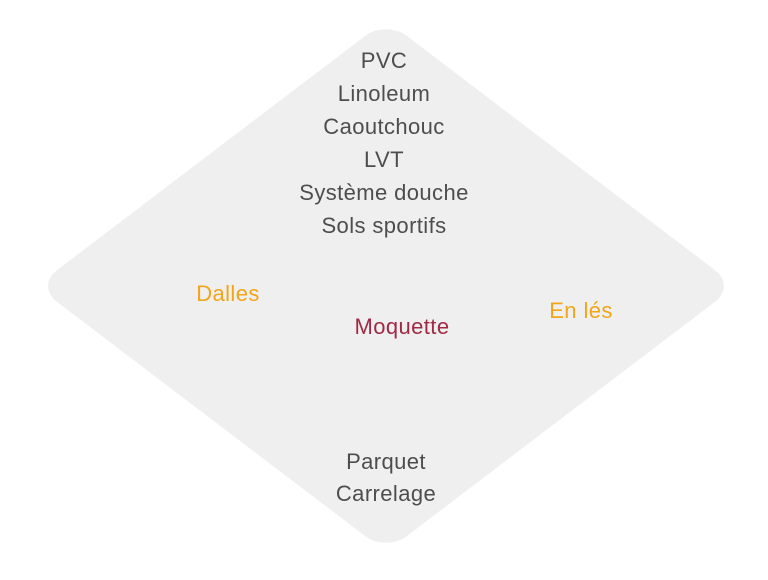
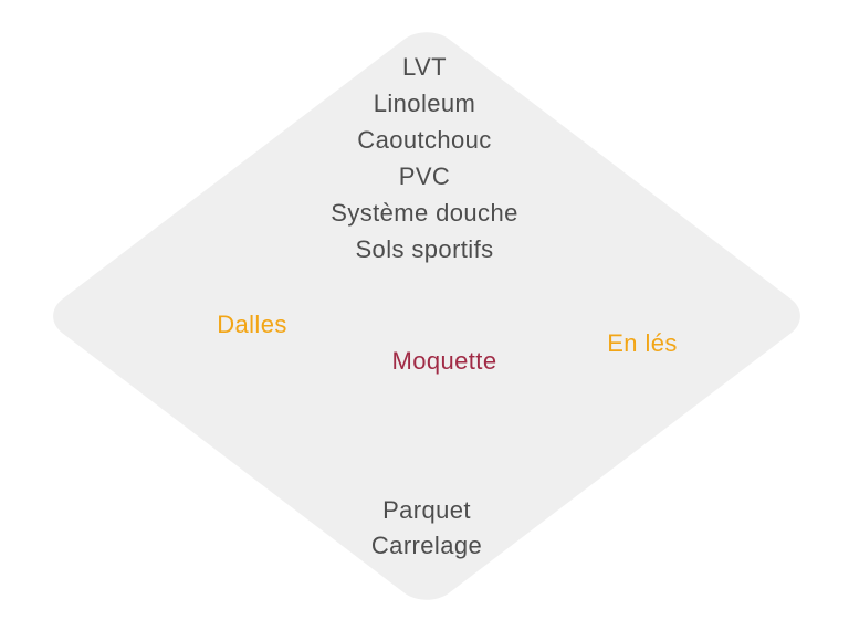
- PVC
+ LVT
  Linoleum
  Caoutchouc
- LVT
+ PVC
  Système douche
  Sols sportifs
  Dalles
  Moquette
  En lés
  Parquet
  Carrelage
